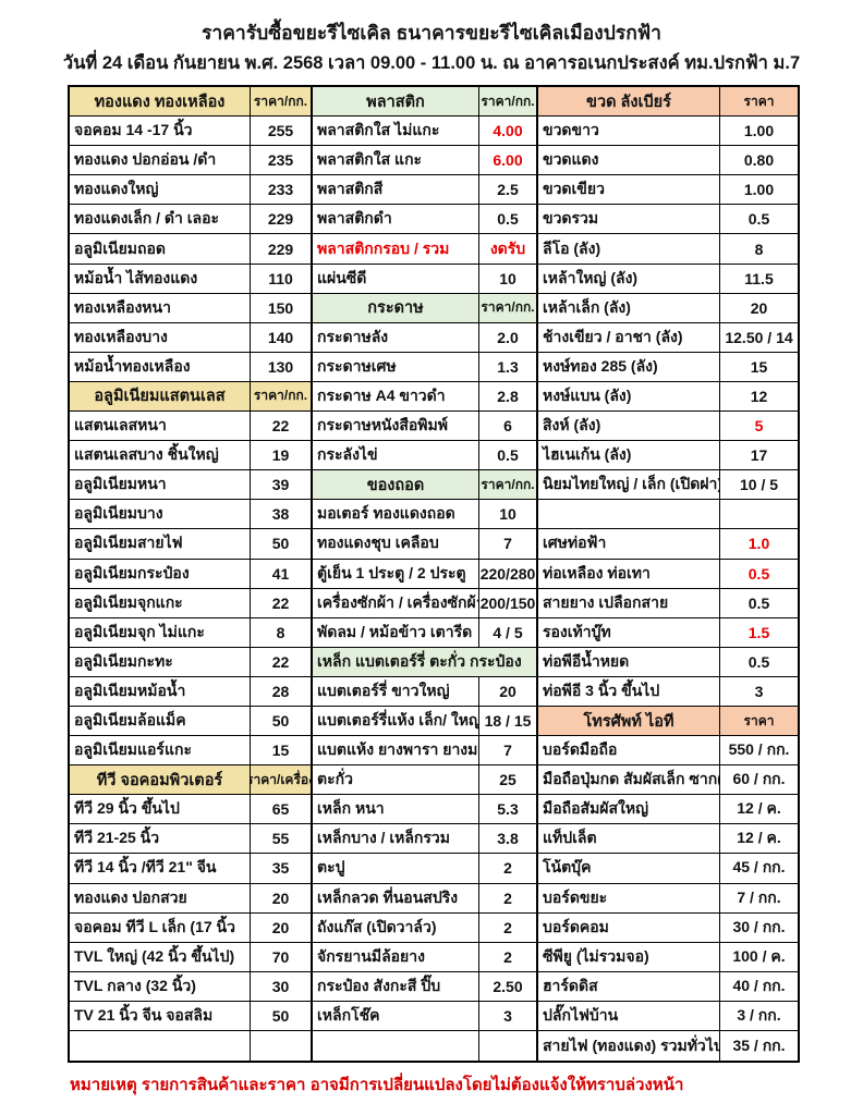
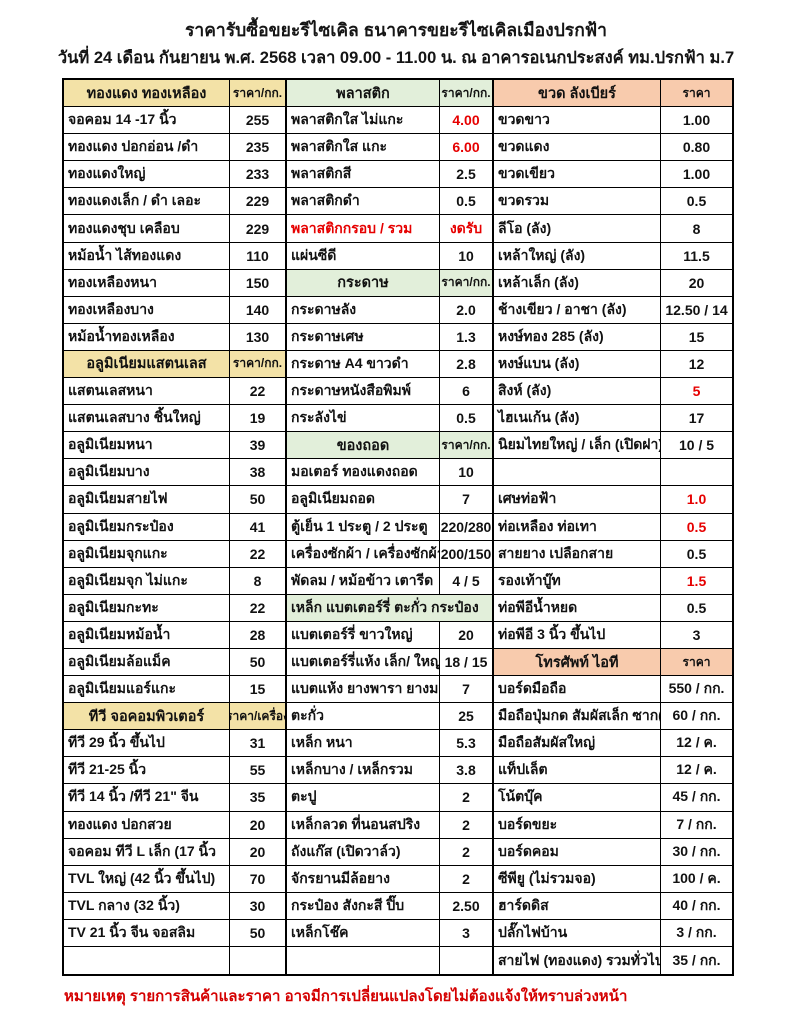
  ราคารับซื้อขยะรีไซเคิล ธนาคารขยะรีไซเคิลเมืองปรกฟ้า
  วันที่ 24 เดือน กันยายน พ.ศ. 2568 เวลา 09.00 - 11.00 น. ณ อาคารอเนกประสงค์ ทม.ปรกฟ้า ม.7
  ทองแดง ทองเหลือง
  ราคา/กก.
  จอคอม 14 -17 นิ้ว
  255
  ทองแดง ปอกอ่อน /ดำ
  235
  ทองแดงใหญ่
  233
  ทองแดงเล็ก / ดำ เลอะ
  229
- อลูมิเนียมถอด
+ ทองแดงชุบ เคลือบ
  229
  หม้อน้ำ ไส้ทองแดง
  110
  ทองเหลืองหนา
  150
  ทองเหลืองบาง
  140
  หม้อน้ำทองเหลือง
  130
  อลูมิเนียมแสตนเลส
  ราคา/กก.
  แสตนเลสหนา
  22
  แสตนเลสบาง ชิ้นใหญ่
  19
  อลูมิเนียมหนา
  39
  อลูมิเนียมบาง
  38
  อลูมิเนียมสายไฟ
  50
  อลูมิเนียมกระป๋อง
  41
  อลูมิเนียมจุกแกะ
  22
  อลูมิเนียมจุก ไม่แกะ
  8
  อลูมิเนียมกะทะ
  22
  อลูมิเนียมหม้อน้ำ
  28
  อลูมิเนียมล้อแม็ค
  50
  อลูมิเนียมแอร์แกะ
  15
  ทีวี จอคอมพิวเตอร์
  ราคา/เครื่อ
  ทีวี 29 นิ้ว ขึ้นไป
- 65
+ 31
  ทีวี 21-25 นิ้ว
  55
  ทีวี 14 นิ้ว /ทีวี 21" จีน
  35
  ทองแดง ปอกสวย
  20
  จอคอม ทีวี L เล็ก (17 นิ้ว
  20
  TVL ใหญ่ (42 นิ้ว ขึ้นไป)
  70
  TVL กลาง (32 นิ้ว)
  30
  TV 21 นิ้ว จีน จอสลิม
  50
  พลาสติก
  ราคา/กก.
  พลาสติกใส ไม่แกะ
  4.00
  พลาสติกใส แกะ
  6.00
  พลาสติกสี
  2.5
  พลาสติกดำ
  0.5
  พลาสติกกรอบ / รวม
  งดรับ
  แผ่นซีดี
  10
  กระดาษ
  ราคา/กก.
  กระดาษลัง
  2.0
  กระดาษเศษ
  1.3
  กระดาษ A4 ขาวดำ
  2.8
  กระดาษหนังสือพิมพ์
  6
  กระลังไข่
  0.5
  ของถอด
  ราคา/กก.
  มอเตอร์ ทองแดงถอด
  10
- ทองแดงชุบ เคลือบ
+ อลูมิเนียมถอด
  7
  ตู้เย็น 1 ประตู / 2 ประตู
  220/280
  เครื่องซักผ้า / เครื่องซักผ้
  200/150
  พัดลม / หม้อข้าว เตารีด
  4 / 5
  เหล็ก แบตเตอร์รี่ ตะกั่ว กระป๋อง
  แบตเตอร์รี่ ขาวใหญ่
  20
  แบตเตอร์รี่แห้ง เล็ก/ ใหญ่
  18 / 15
  แบตแห้ง ยางพารา ยางม
  7
  ตะกั่ว
  25
  เหล็ก หนา
  5.3
  เหล็กบาง / เหล็กรวม
  3.8
  ตะปู
  2
  เหล็กลวด ที่นอนสปริง
  2
  ถังแก๊ส (เปิดวาล์ว)
  2
  จักรยานมีล้อยาง
  2
  กระป๋อง สังกะสี ปิ๊บ
  2.50
  เหล็กโช๊ค
  3
  ขวด ลังเบียร์
  ราคา
  ขวดขาว
  1.00
  ขวดแดง
  0.80
  ขวดเขียว
  1.00
  ขวดรวม
  0.5
  ลีโอ (ลัง)
  8
  เหล้าใหญ่ (ลัง)
  11.5
  เหล้าเล็ก (ลัง)
  20
  ช้างเขียว / อาชา (ลัง)
  12.50 / 14
  หงษ์ทอง 285 (ลัง)
  15
  หงษ์แบน (ลัง)
  12
  สิงห์ (ลัง)
  5
  ไฮเนเก้น (ลัง)
  17
  นิยมไทยใหญ่ / เล็ก (เปิดฝา)
  10 / 5
  เศษท่อฟ้า
  1.0
  ท่อเหลือง ท่อเทา
  0.5
  สายยาง เปลือกสาย
  0.5
  รองเท้าบู๊ท
  1.5
  ท่อพีอีน้ำหยด
  0.5
  ท่อพีอี 3 นิ้ว ขึ้นไป
  3
  โทรศัพท์ ไอที
  ราคา
  บอร์ดมือถือ
  550 / กก.
  มือถือปุ่มกด สัมผัสเล็ก ซาก(
  60 / กก.
  มือถือสัมผัสใหญ่
  12 / ค.
  แท็ปเล็ต
  12 / ค.
  โน้ตบุ๊ค
  45 / กก.
  บอร์ดขยะ
  7 / กก.
  บอร์ดคอม
  30 / กก.
  ซีพียู (ไม่รวมจอ)
  100 / ค.
  ฮาร์ดดิส
  40 / กก.
  ปลั๊กไฟบ้าน
  3 / กก.
  สายไฟ (ทองแดง) รวมทั่วไป
  35 / กก.
  หมายเหตุ รายการสินค้าและราคา อาจมีการเปลี่ยนแปลงโดยไม่ต้องแจ้งให้ทราบล่วงหน้า
